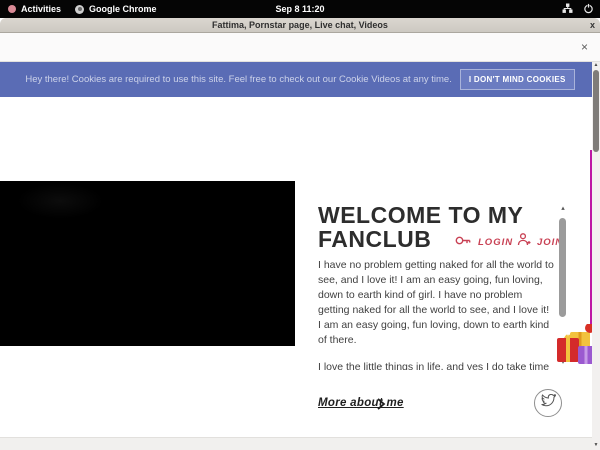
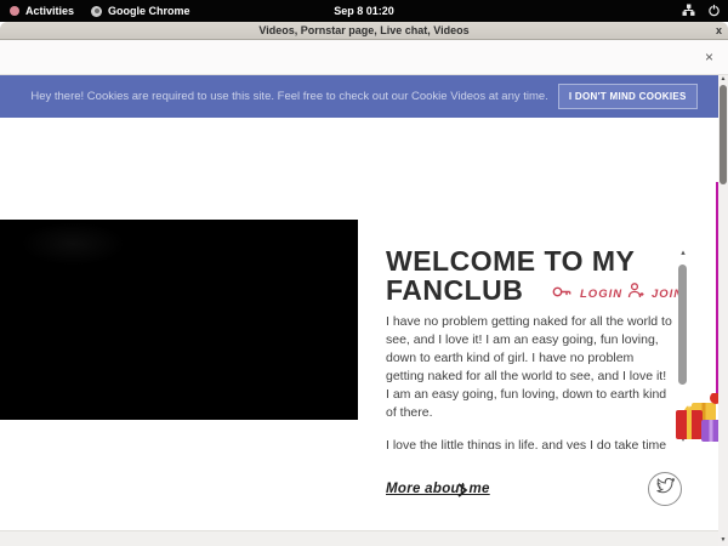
  Activities
  Google Chrome
- Sep 8 11:20
+ Sep 8 01:20
- Fattima, Pornstar page, Live chat, Videos
+ Videos, Pornstar page, Live chat, Videos
  x
  ×
  Hey there! Cookies are required to use this site. Feel free to check out our Cookie Videos at any time.
  I DON'T MIND COOKIES
  LOGIN
  JOI
  WELCOME TO MY FANCLUB
  I have no problem getting naked for all the world to see, and I love it! I am an easy going, fun loving, down to earth kind of girl. I have no problem getting naked for all the world to see, and I love it! I am an easy going, fun loving, down to earth kind of there.
  More about me
